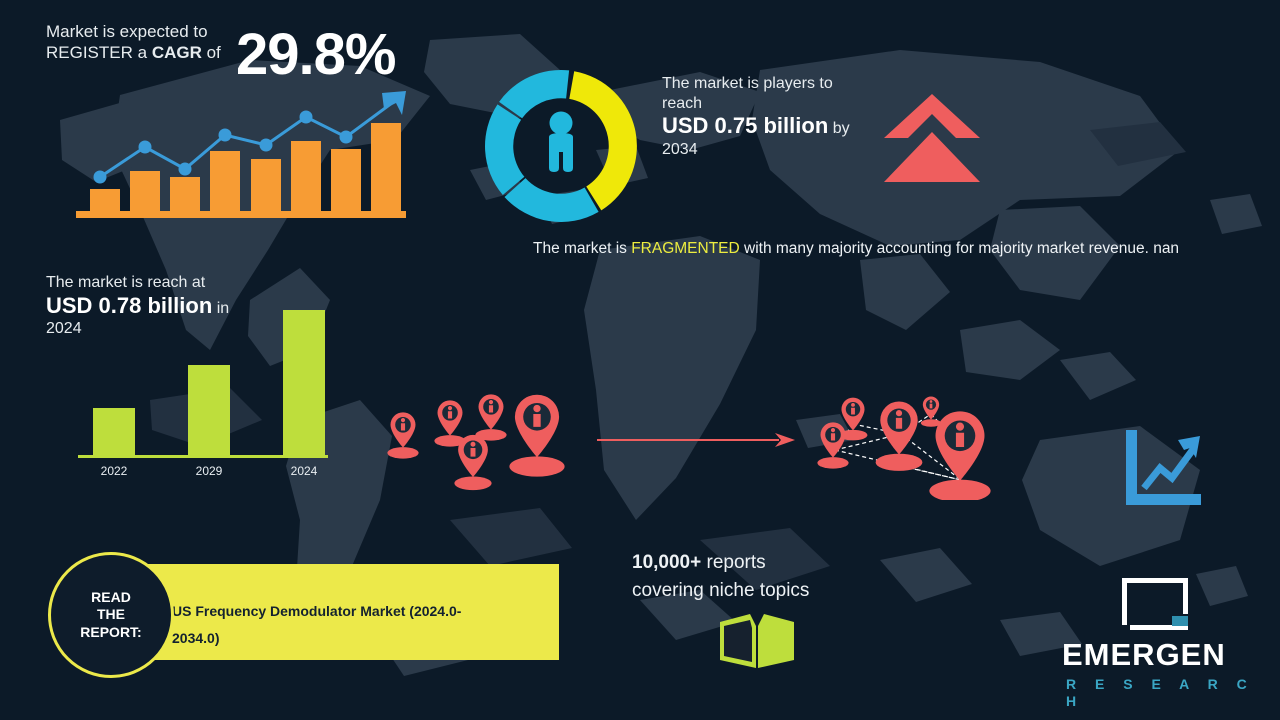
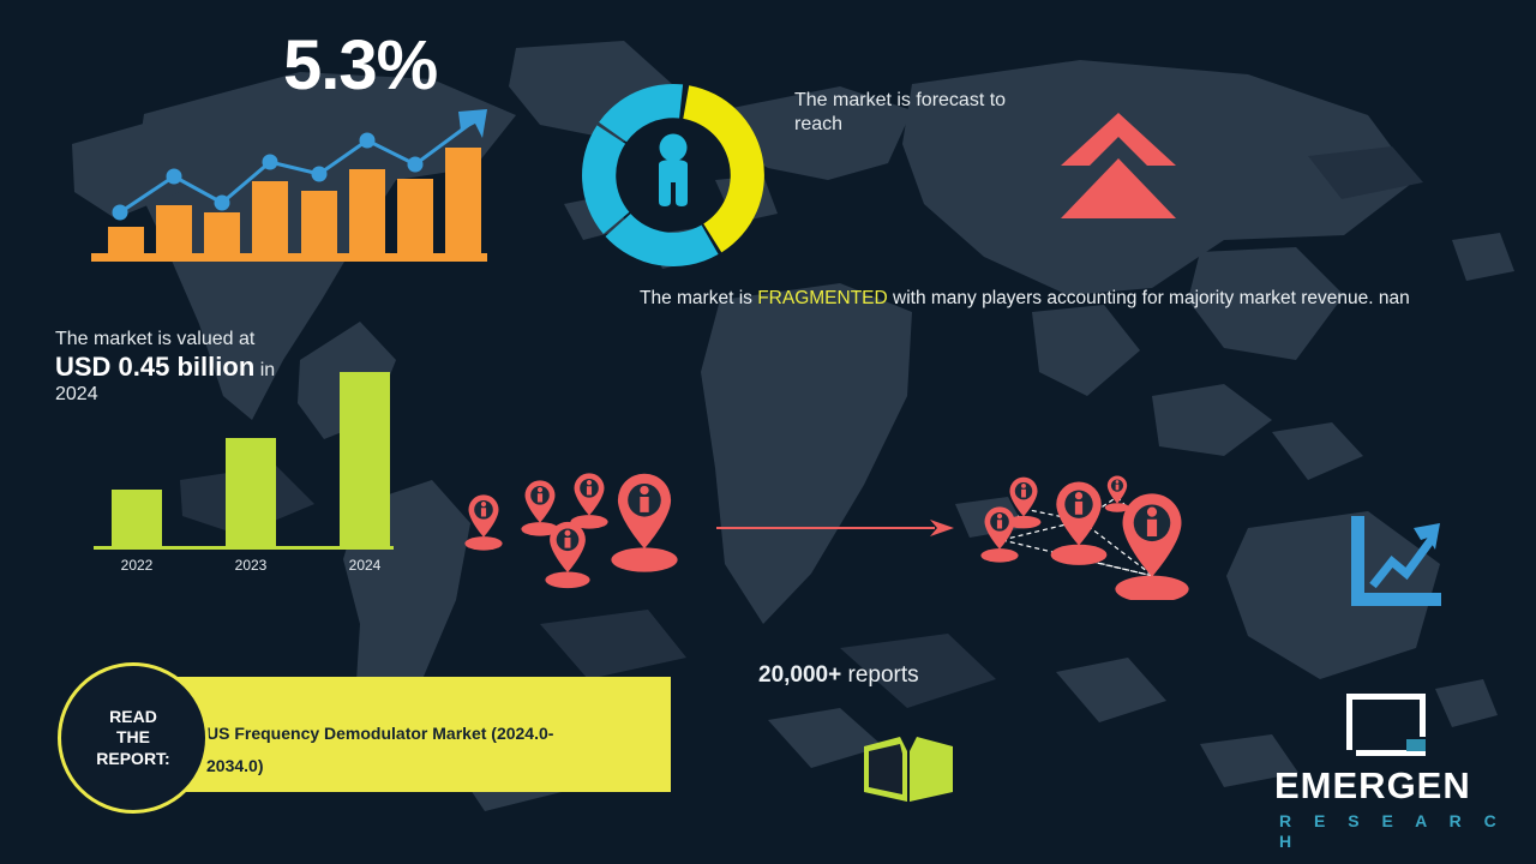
- Market is expected to
- REGISTER a CAGR of
- 29.8%
+ 5.3%
- The market is players to
+ The market is forecast to
  reach
- USD 0.75 billion by
- 2034
- The market is FRAGMENTED with many majority accounting for majority market revenue. nan
+ The market is FRAGMENTED with many players accounting for majority market revenue. nan
- The market is reach at
+ The market is valued at
- USD 0.78 billion in
+ USD 0.45 billion in
  2024
  2022
- 2029
+ 2023
  2024
  US Frequency Demodulator Market (2024.0-2034.0)
  READ
  THE
  REPORT:
- 10,000+ reports
+ 20,000+ reports
- covering niche topics
  EMERGEN
  R E S E A R C H
